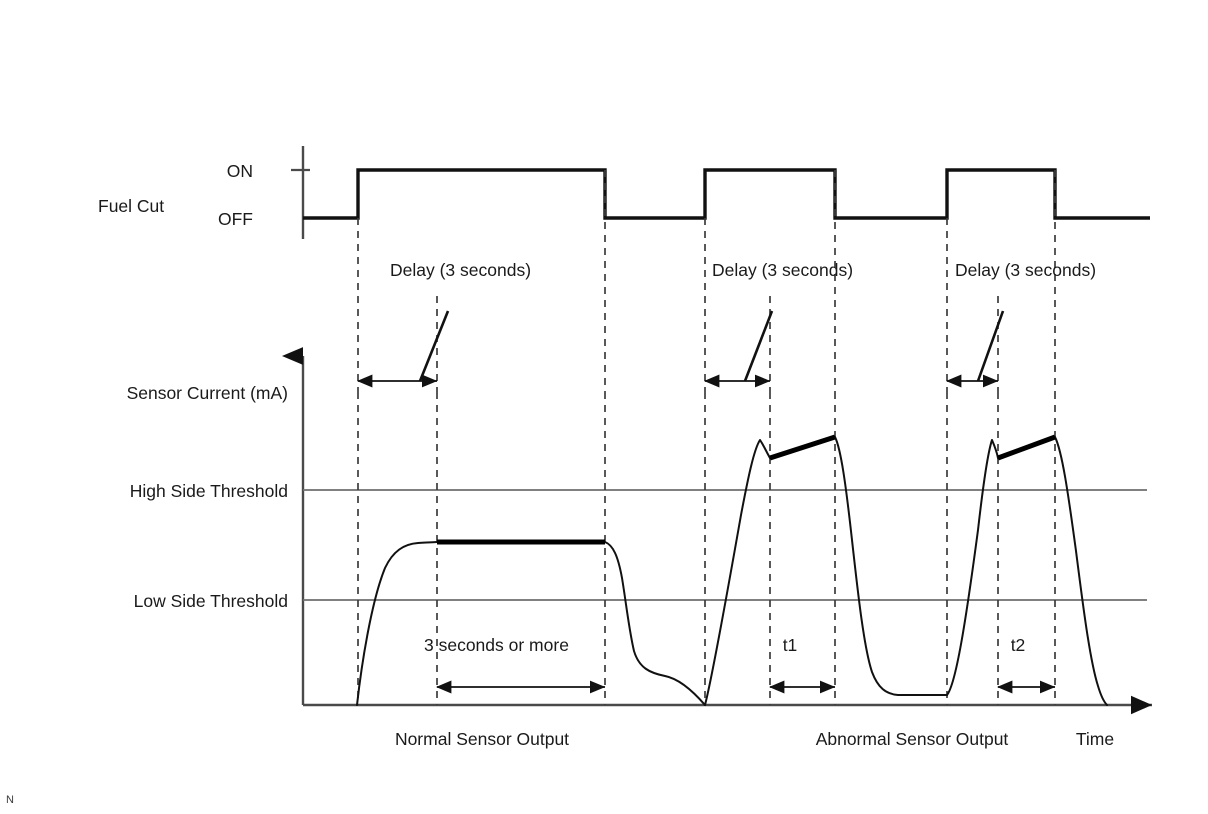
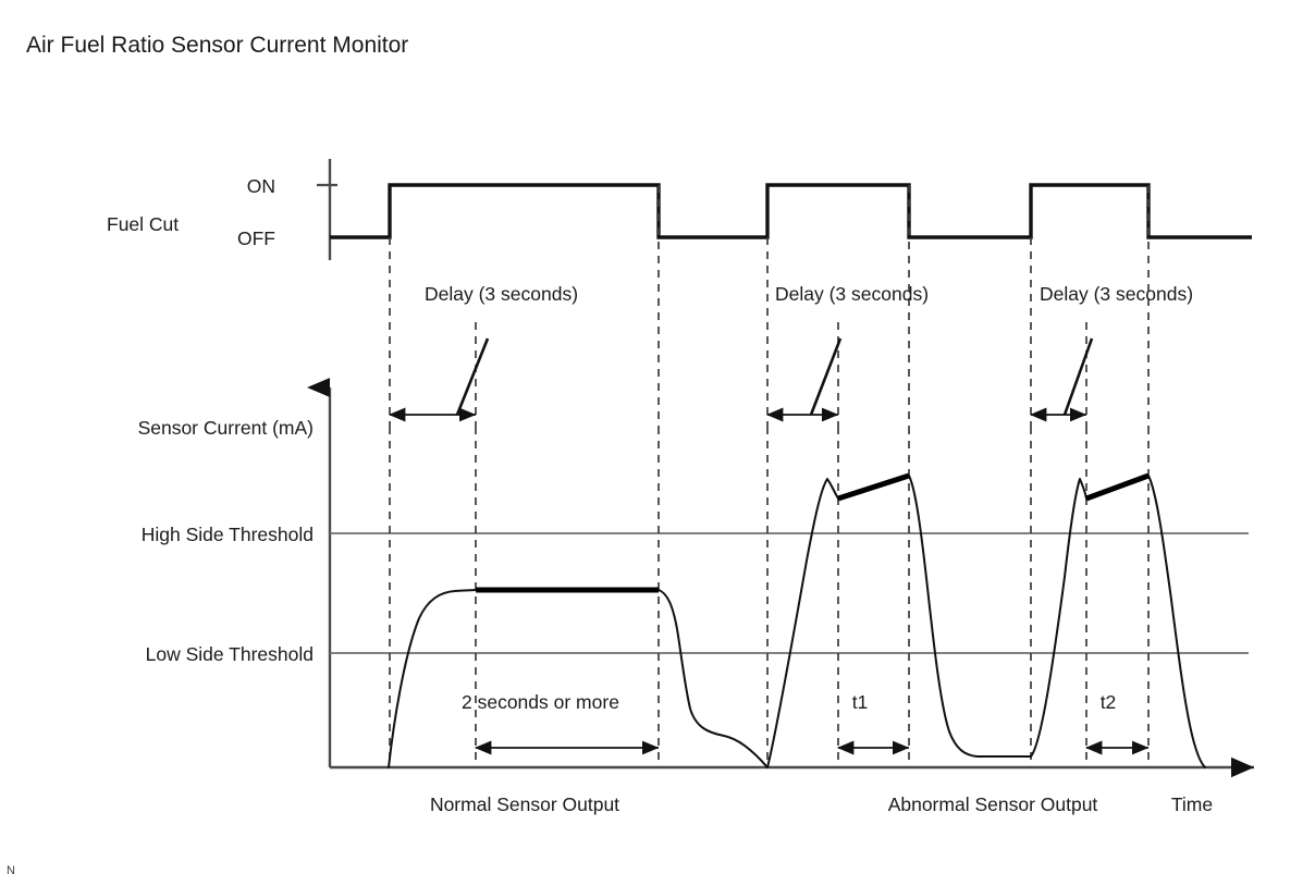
+ Air Fuel Ratio Sensor Current Monitor
  Fuel Cut
  ON
  OFF
  Delay (3 seconds)
  Delay (3 seconds)
  Delay (3 seconds)
  Sensor Current (mA)
  High Side Threshold
  Low Side Threshold
- 3 seconds or more
+ 2 seconds or more
  t1
  t2
  Normal Sensor Output
  Abnormal Sensor Output
  Time
  N
